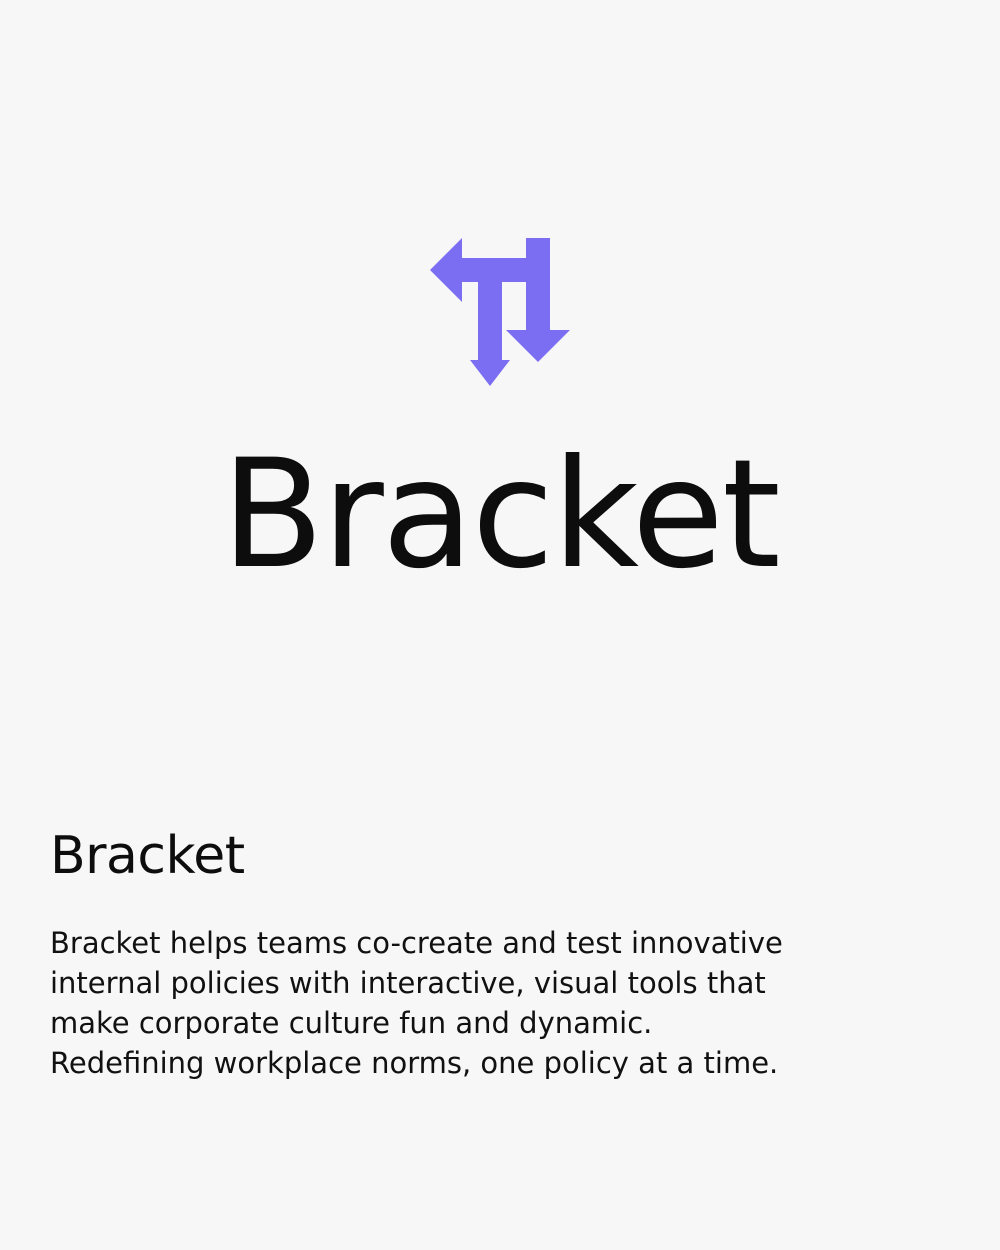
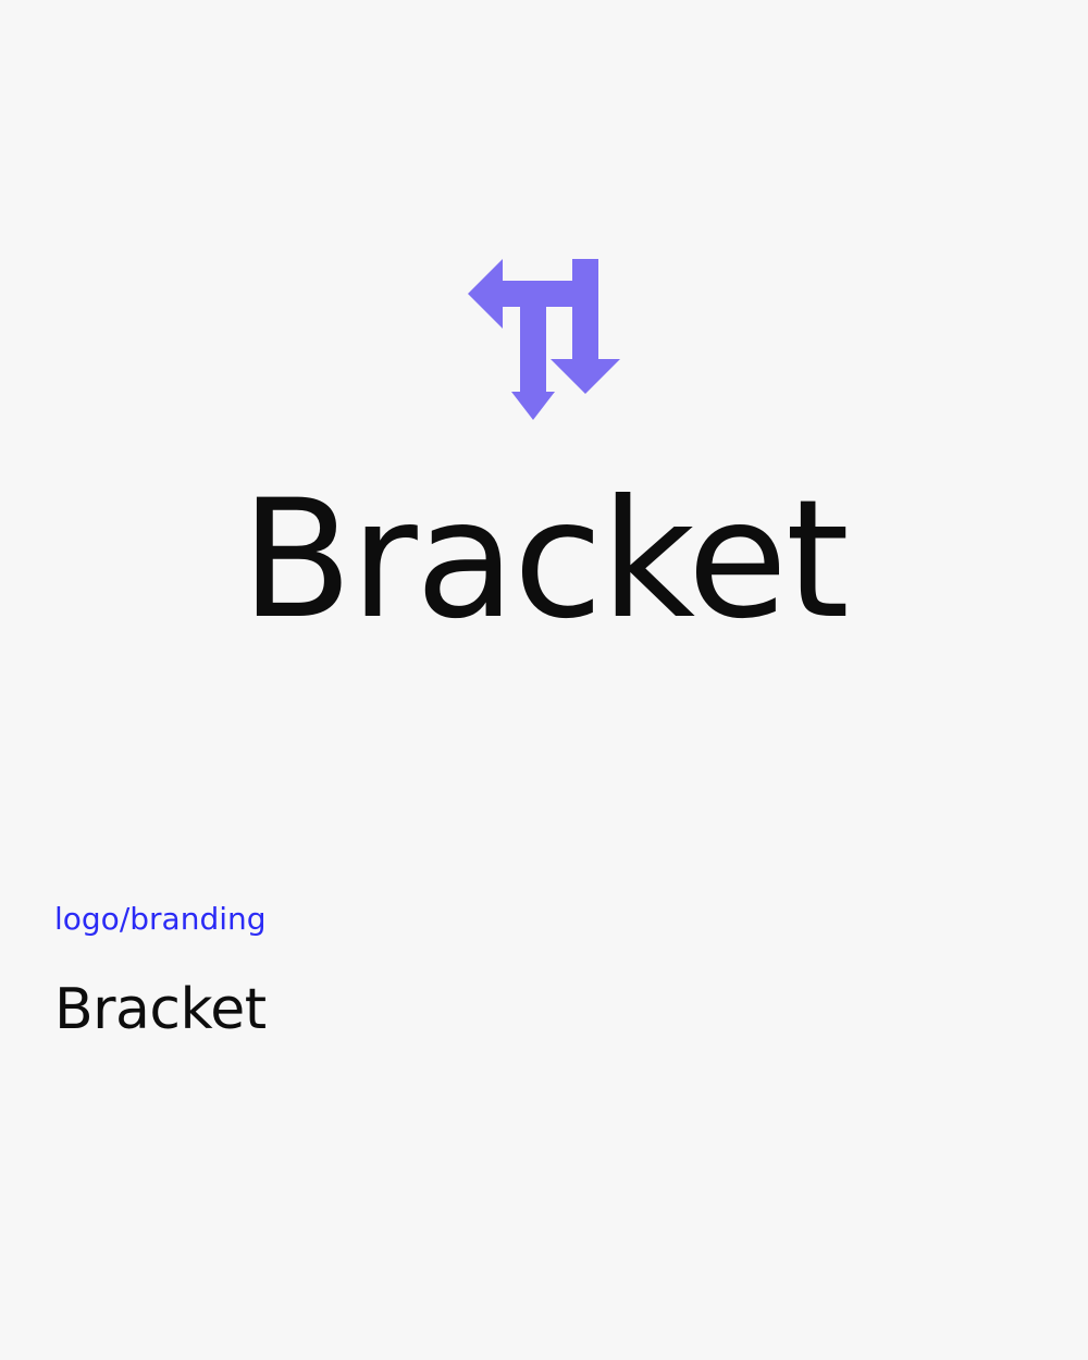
  Bracket
+ logo/branding
  Bracket
- Bracket helps teams co-create and test innovative internal policies with interactive, visual tools that make corporate culture fun and dynamic. Redefining workplace norms, one policy at a time.
